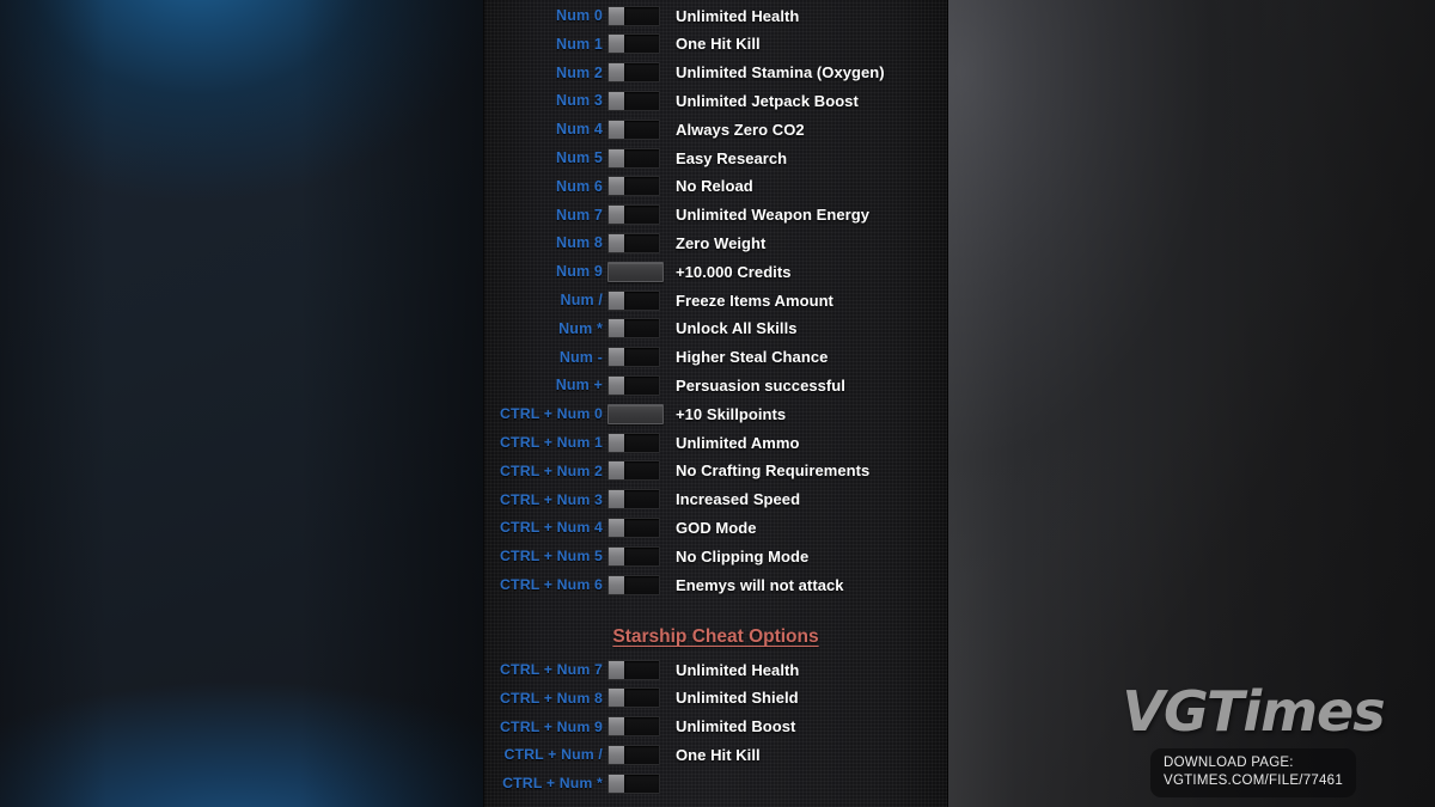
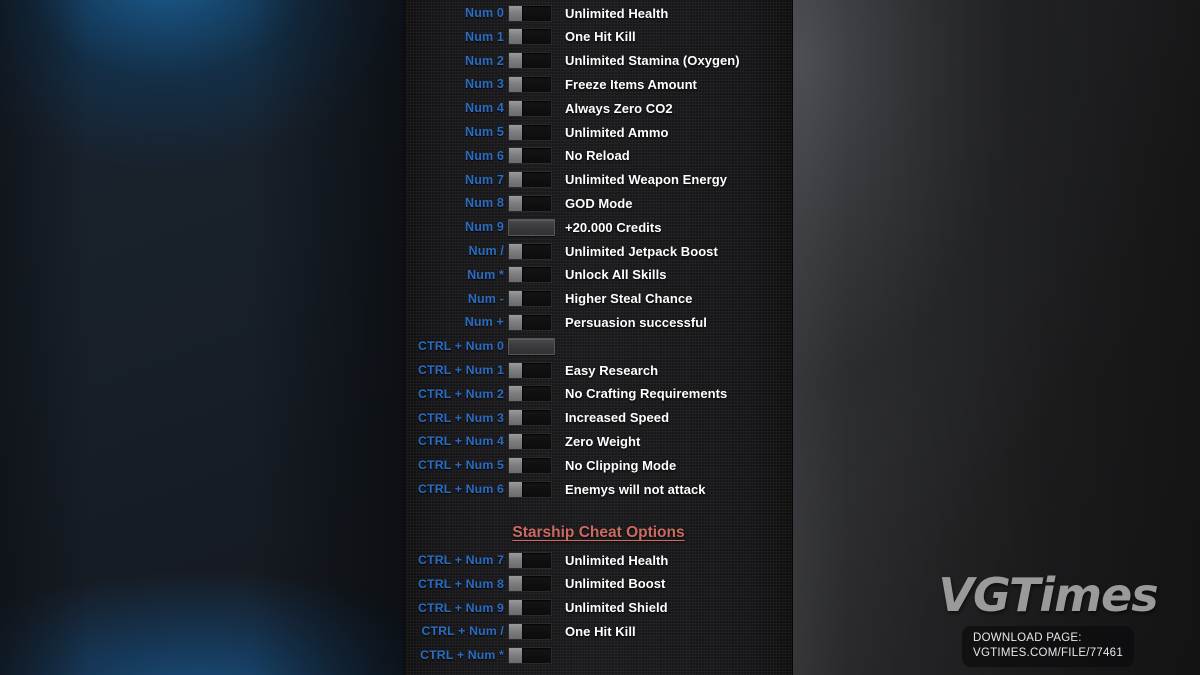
  Num 0
  Unlimited Health
  Num 1
  One Hit Kill
  Num 2
  Unlimited Stamina (Oxygen)
  Num 3
- Unlimited Jetpack Boost
+ Freeze Items Amount
  Num 4
  Always Zero CO2
  Num 5
- Easy Research
+ Unlimited Ammo
  Num 6
  No Reload
  Num 7
  Unlimited Weapon Energy
  Num 8
- Zero Weight
+ GOD Mode
  Num 9
- +10.000 Credits
+ +20.000 Credits
  Num /
- Freeze Items Amount
+ Unlimited Jetpack Boost
  Num *
  Unlock All Skills
  Num -
  Higher Steal Chance
  Num +
  Persuasion successful
  CTRL + Num 0
- +10 Skillpoints
  CTRL + Num 1
- Unlimited Ammo
+ Easy Research
  CTRL + Num 2
  No Crafting Requirements
  CTRL + Num 3
  Increased Speed
  CTRL + Num 4
- GOD Mode
+ Zero Weight
  CTRL + Num 5
  No Clipping Mode
  CTRL + Num 6
  Enemys will not attack
  Starship Cheat Options
  CTRL + Num 7
  Unlimited Health
  CTRL + Num 8
- Unlimited Shield
+ Unlimited Boost
  CTRL + Num 9
- Unlimited Boost
+ Unlimited Shield
  CTRL + Num /
  One Hit Kill
  CTRL + Num *
  VGTimes
  DOWNLOAD PAGE:
  VGTIMES.COM/FILE/77461
